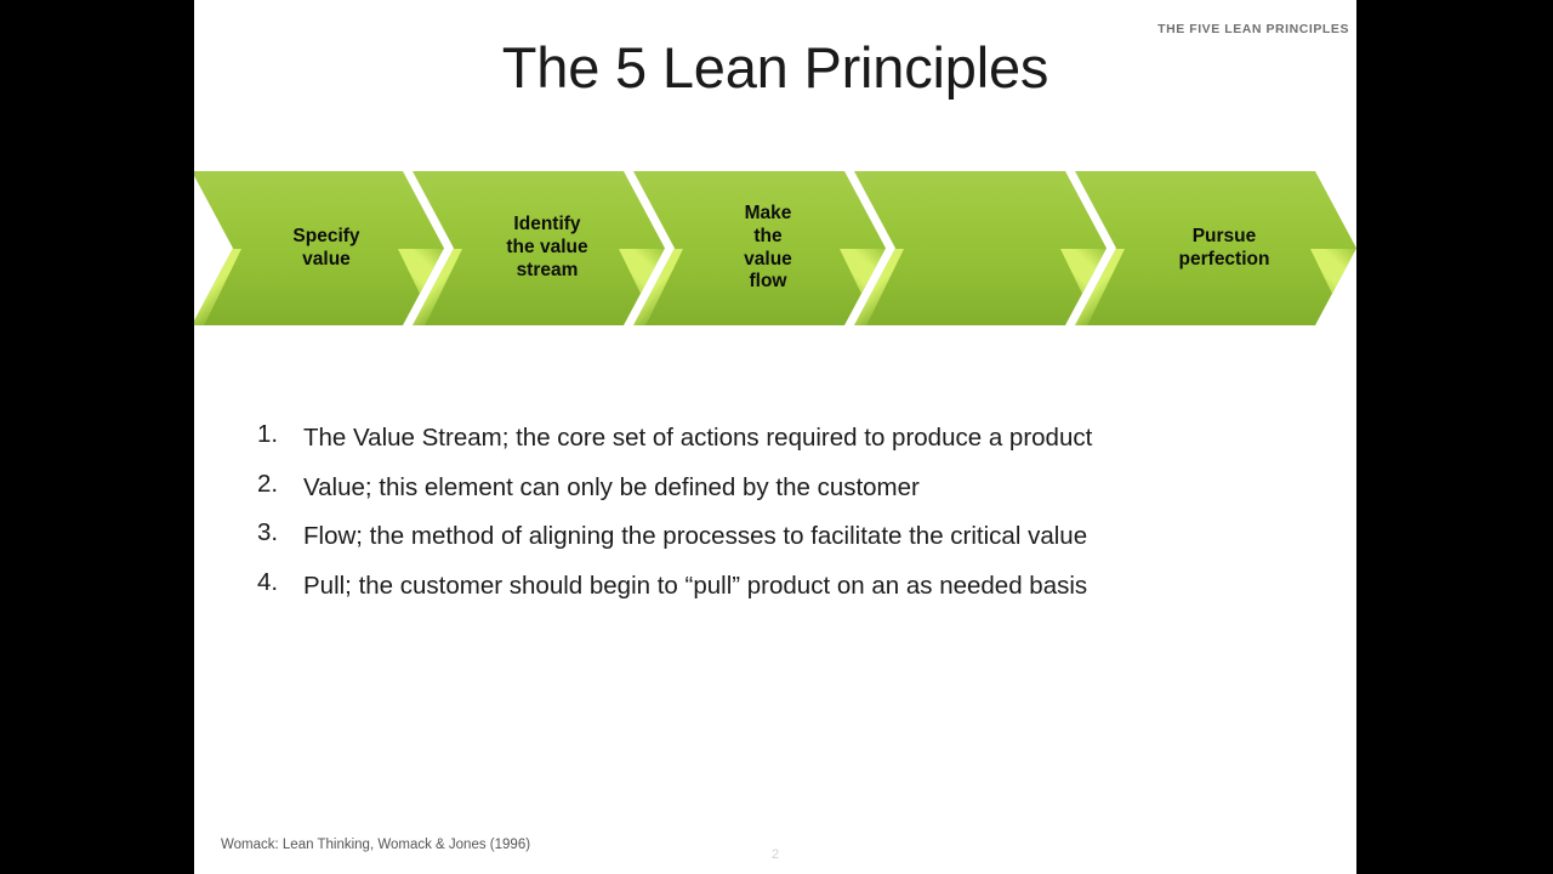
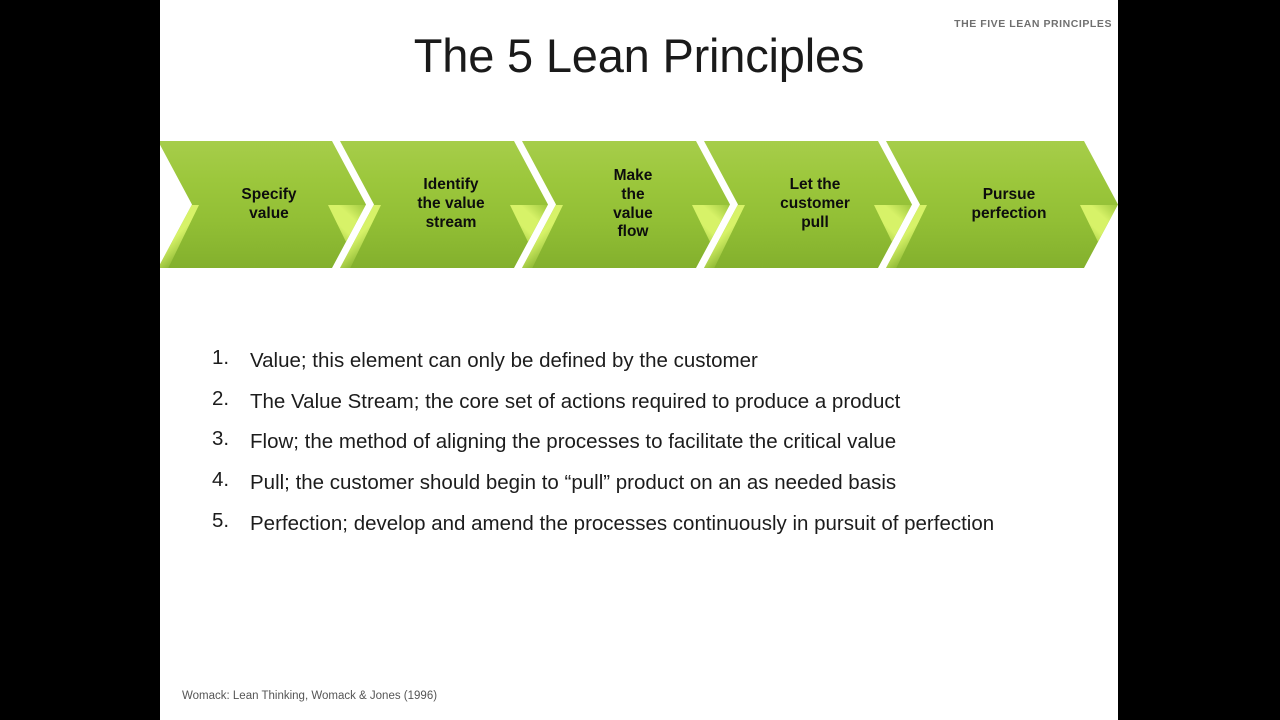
  THE FIVE LEAN PRINCIPLES
  The 5 Lean Principles
  Specify
  value
  Identify
  the value
  stream
  Make
  the
  value
  flow
+ Let the
+ customer
+ pull
  Pursue
  perfection
  1.
- The Value Stream; the core set of actions required to produce a product
+ Value; this element can only be defined by the customer
  2.
- Value; this element can only be defined by the customer
+ The Value Stream; the core set of actions required to produce a product
  3.
  Flow; the method of aligning the processes to facilitate the critical value
  4.
  Pull; the customer should begin to “pull” product on an as needed basis
+ 5.
+ Perfection; develop and amend the processes continuously in pursuit of perfection
  Womack: Lean Thinking, Womack & Jones (1996)
- 2
